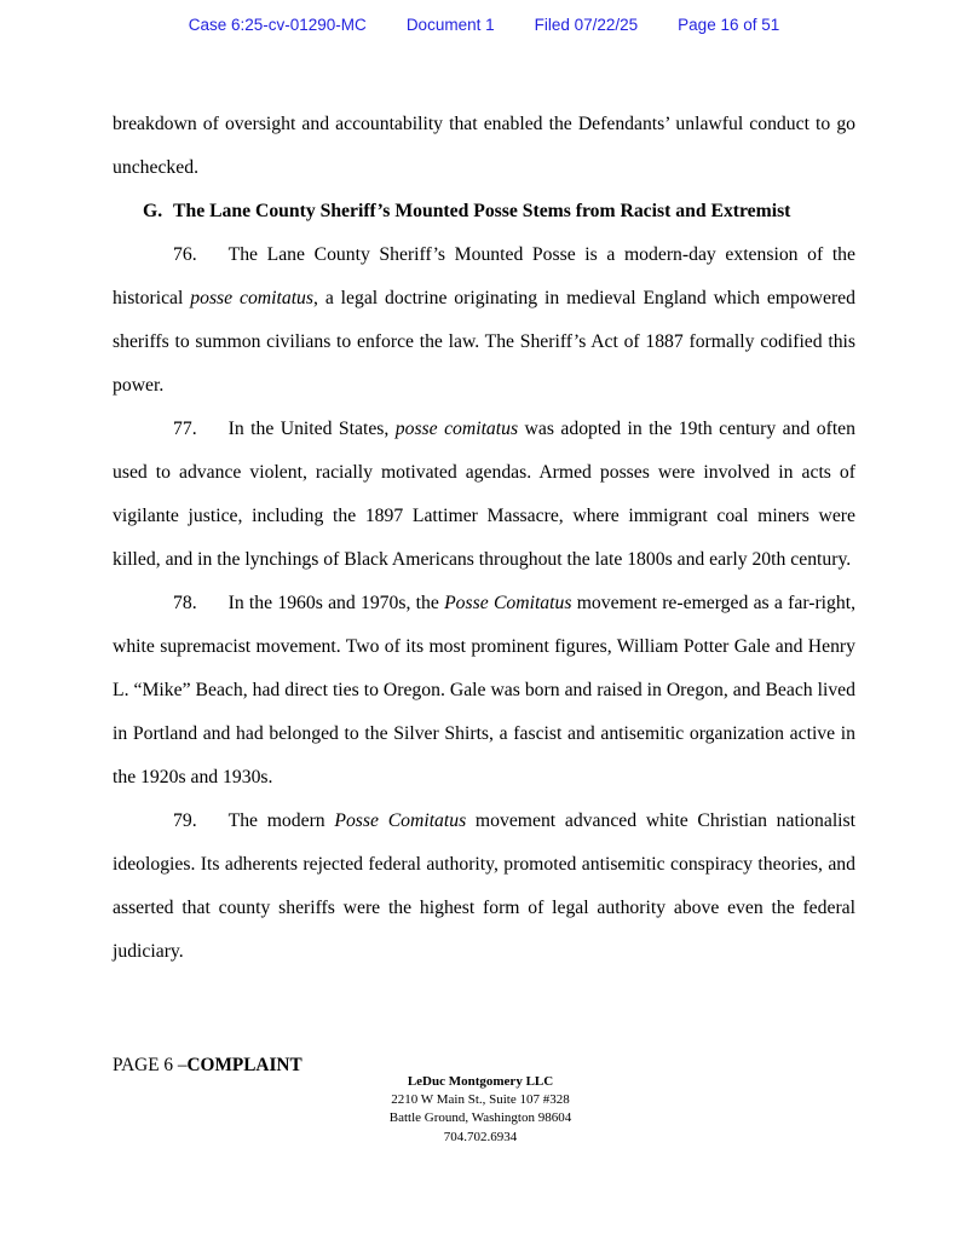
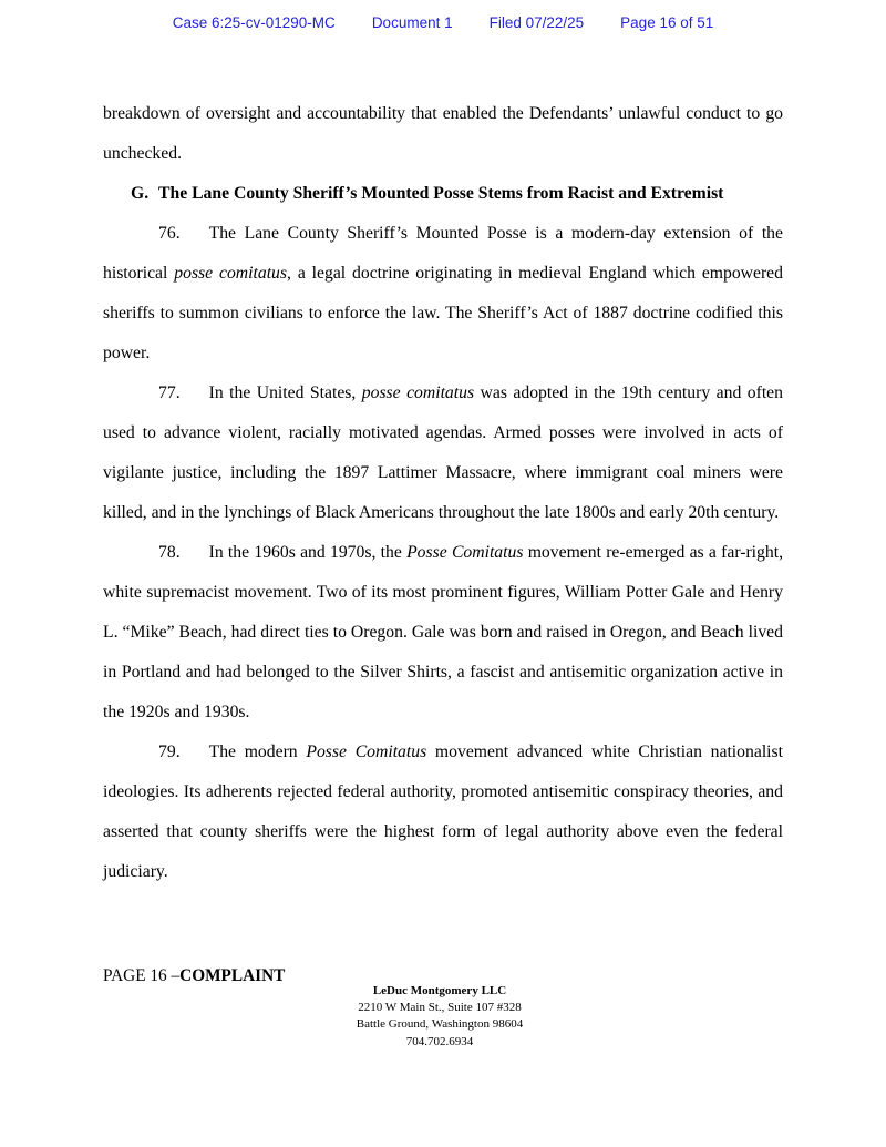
  Case 6:25-cv-01290-MC
  Document 1
  Filed 07/22/25
  Page 16 of 51
  breakdown of oversight and accountability that enabled the Defendants’ unlawful conduct to go unchecked.
  G.
  The Lane County Sheriff’s Mounted Posse Stems from Racist and Extremist
- 76. The Lane County Sheriff’s Mounted Posse is a modern-day extension of the historical posse comitatus, a legal doctrine originating in medieval England which empowered sheriffs to summon civilians to enforce the law. The Sheriff’s Act of 1887 formally codified this power.
+ 76. The Lane County Sheriff’s Mounted Posse is a modern-day extension of the historical posse comitatus, a legal doctrine originating in medieval England which empowered sheriffs to summon civilians to enforce the law. The Sheriff’s Act of 1887 doctrine codified this power.
  77. In the United States, posse comitatus was adopted in the 19th century and often used to advance violent, racially motivated agendas. Armed posses were involved in acts of vigilante justice, including the 1897 Lattimer Massacre, where immigrant coal miners were killed, and in the lynchings of Black Americans throughout the late 1800s and early 20th century.
  78. In the 1960s and 1970s, the Posse Comitatus movement re-emerged as a far-right, white supremacist movement. Two of its most prominent figures, William Potter Gale and Henry L. “Mike” Beach, had direct ties to Oregon. Gale was born and raised in Oregon, and Beach lived in Portland and had belonged to the Silver Shirts, a fascist and antisemitic organization active in the 1920s and 1930s.
  79. The modern Posse Comitatus movement advanced white Christian nationalist ideologies. Its adherents rejected federal authority, promoted antisemitic conspiracy theories, and asserted that county sheriffs were the highest form of legal authority above even the federal judiciary.
- PAGE 6 –COMPLAINT
+ PAGE 16 –COMPLAINT
  LeDuc Montgomery LLC
  2210 W Main St., Suite 107 #328
  Battle Ground, Washington 98604
  704.702.6934
